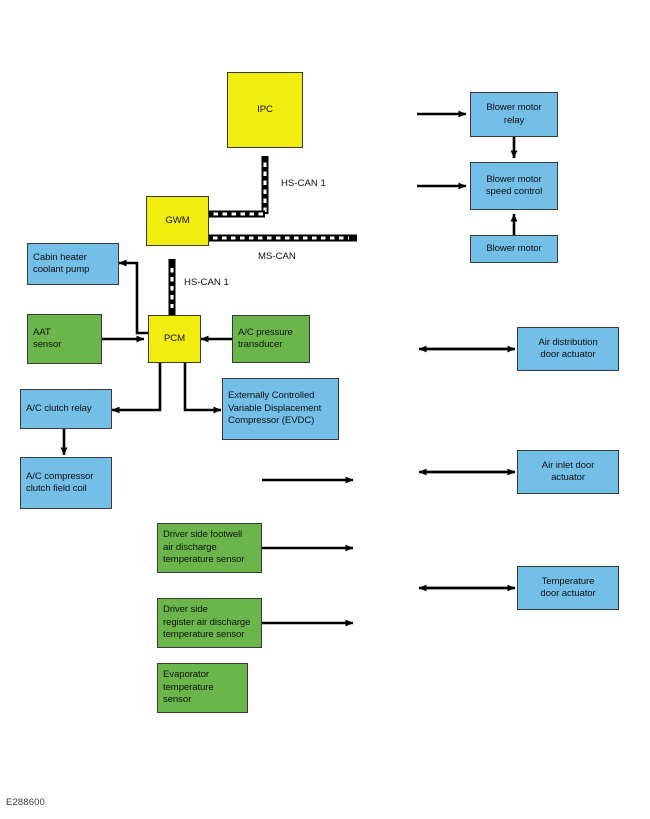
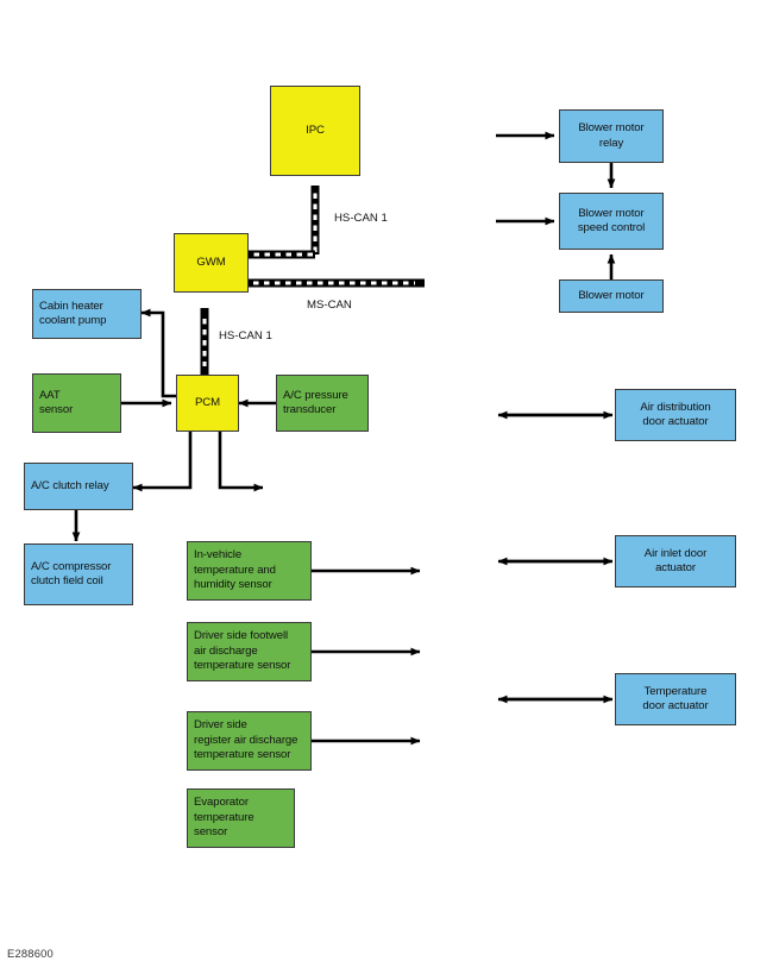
  IPC
  GWM
  PCM
  Cabin heater
  coolant pump
  AAT
  sensor
  A/C pressure
  transducer
- Externally Controlled
- Variable Displacement
- Compressor (EVDC)
  A/C clutch relay
  A/C compressor
  clutch field coil
+ In-vehicle
+ temperature and
+ humidity sensor
  Driver side footwell
  air discharge
  temperature sensor
  Driver side
  register air discharge
  temperature sensor
  Evaporator
  temperature
  sensor
  Blower motor
  relay
  Blower motor
  speed control
  Blower motor
  Air distribution
  door actuator
  Air inlet door
  actuator
  Temperature
  door actuator
  HS-CAN 1
  MS-CAN
  HS-CAN 1
  E288600
